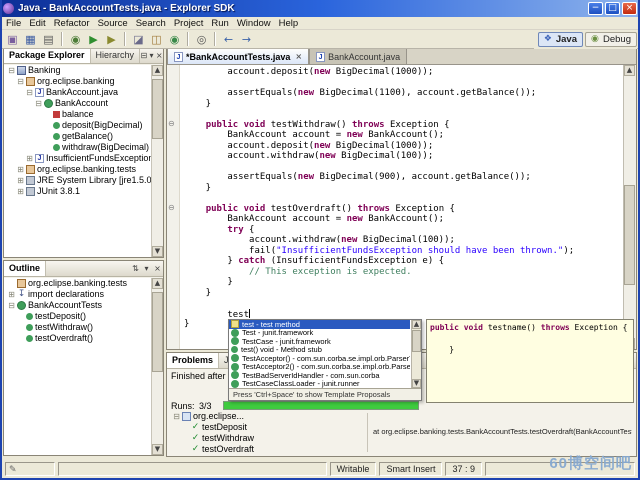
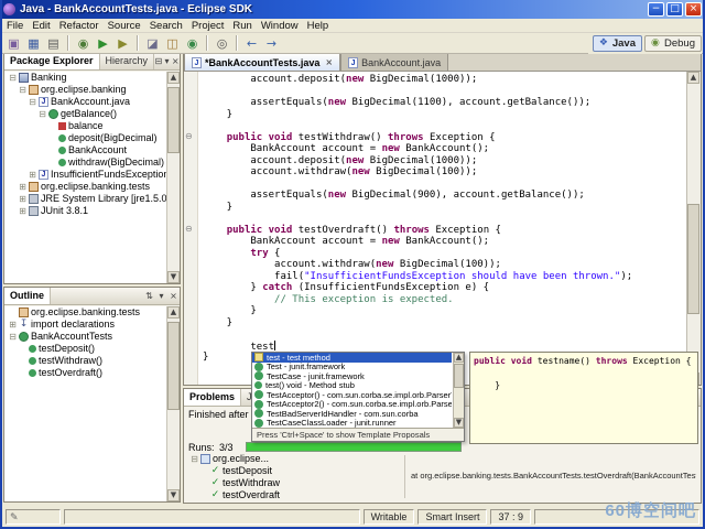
- Java - BankAccountTests.java - Explorer SDK
+ Java - BankAccountTests.java - Eclipse SDK
  −
  □
  ×
  File
  Edit
  Refactor
  Source
  Search
  Project
  Run
  Window
  Help
  ▣
  ▦
  ▤
  ◉
  ▶
  ▶
  ◪
  ◫
  ◉
  ◎
  ←
  →
  ❖
  Java
  ◉
  Debug
  Package Explorer
  Hierarchy
  ⊟
  ▾
  ×
  ⊟
  Banking
  ⊟
  org.eclipse.banking
  ⊟
  BankAccount.java
  ⊟
- BankAccount
+ getBalance()
  balance
  deposit(BigDecimal)
- getBalance()
+ BankAccount
  withdraw(BigDecimal)
  ⊞
  InsufficientFundsExceptio
  ⊞
  org.eclipse.banking.tests
  ⊞
  JRE System Library [jre1.5.0
  ⊞
  JUnit 3.8.1
  ▲
  ▼
  Outline
  ⇅
  ▾
  ×
  org.eclipse.banking.tests
  ⊞
  ↧
  import declarations
  ⊟
  BankAccountTests
  testDeposit()
  testWithdraw()
  testOverdraft()
  ▲
  ▼
  *BankAccountTests.java
  ×
  BankAccount.java
  ⊖
  ⊖
  account.deposit(new BigDecimal(1000));
  assertEquals(new BigDecimal(1100), account.getBalance());
  }
  public void testWithdraw() throws Exception {
  BankAccount account = new BankAccount();
  account.deposit(new BigDecimal(1000));
  account.withdraw(new BigDecimal(100));
  assertEquals(new BigDecimal(900), account.getBalance());
  }
  public void testOverdraft() throws Exception {
  BankAccount account = new BankAccount();
  try {
  account.withdraw(new BigDecimal(100));
  fail("InsufficientFundsException should have been thrown.");
  } catch (InsufficientFundsException e) {
  // This exception is expected.
  }
  }
  test
  }
  ▲
  Problems
  Finished after
  Runs:
  3/3
  ⊟
  org.eclipse...
  ✓
  testDeposit
  ✓
  testWithdraw
  ✓
  testOverdraft
  at org.eclipse.banking.tests.BankAccountTests.testOverdraft(BankAccountTes
  test - test method
  Test - junit.framework
  TestCase - junit.framework
  test() void - Method stub
  TestAcceptor() - com.sun.corba.se.impl.orb.Parser
  TestAcceptor2() - com.sun.corba.se.impl.orb.Parse
  TestBadServerIdHandler - com.sun.corba
  TestCaseClassLoader - junit.runner
  ▲
  ▼
  Press 'Ctrl+Space' to show Template Proposals
  public void testname() throws Exception {
  }
  ✎
  Writable
  Smart Insert
  37 : 9
  60博空间吧
